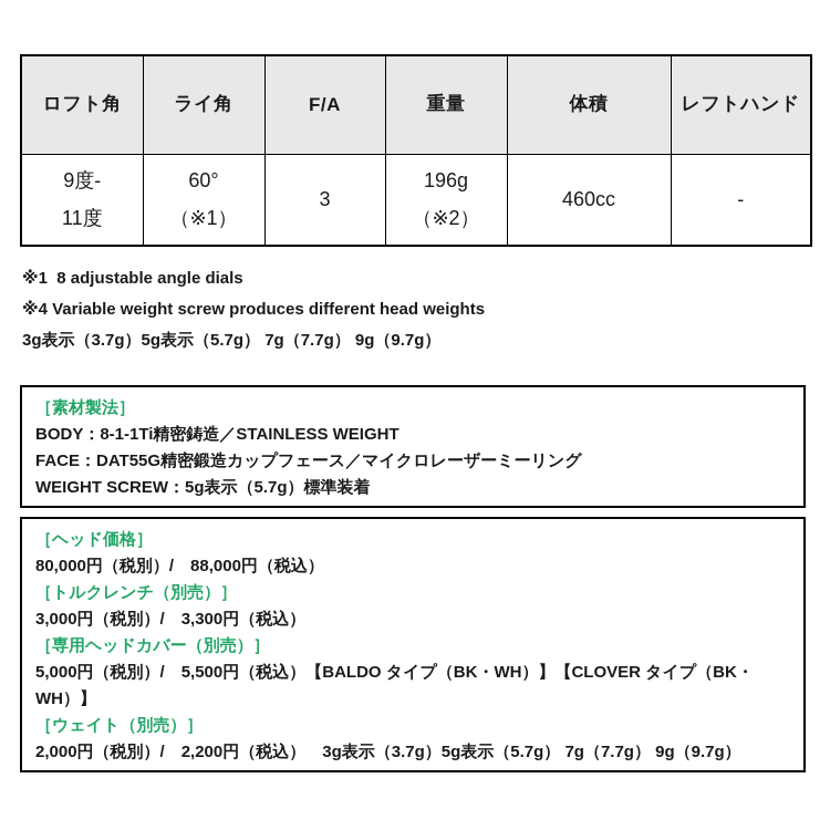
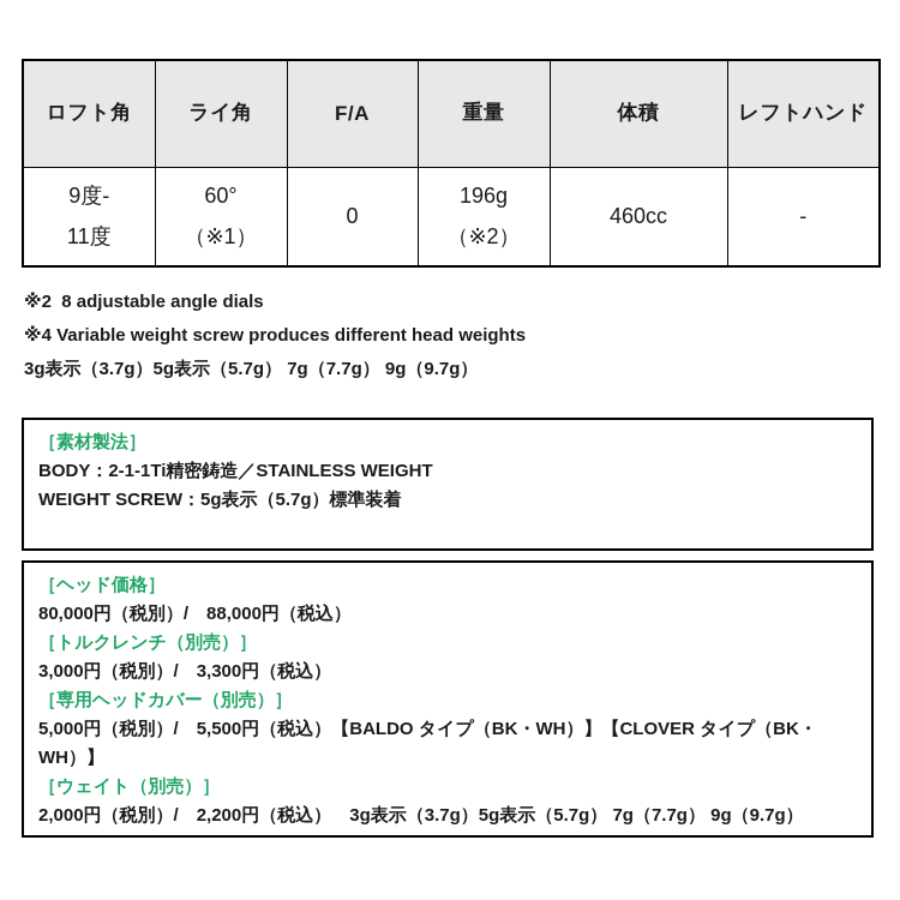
  ロフト角	ライ角	F/A	重量	体積	レフトハンド
- 9度- 11度	60° （※1）	3	196g （※2）	460cc	-
+ 9度- 11度	60° （※1）	0	196g （※2）	460cc	-
- ※1 8 adjustable angle dials
+ ※2 8 adjustable angle dials
  ※4 Variable weight screw produces different head weights
  3g表示（3.7g）5g表示（5.7g） 7g（7.7g） 9g（9.7g）
  ［素材製法］
- BODY：8-1-1Ti精密鋳造／STAINLESS WEIGHT
+ BODY：2-1-1Ti精密鋳造／STAINLESS WEIGHT
- FACE：DAT55G精密鍛造カップフェース／マイクロレーザーミーリング
  WEIGHT SCREW：5g表示（5.7g）標準装着
  ［ヘッド価格］
  80,000円（税別）/ 88,000円（税込）
  ［トルクレンチ（別売）］
  3,000円（税別）/ 3,300円（税込）
  ［専用ヘッドカバー（別売）］
  5,000円（税別）/ 5,500円（税込）【BALDO タイプ（BK・WH）】【CLOVER タイプ（BK・WH）】
  ［ウェイト（別売）］
  2,000円（税別）/ 2,200円（税込） 3g表示（3.7g）5g表示（5.7g） 7g（7.7g） 9g（9.7g）
